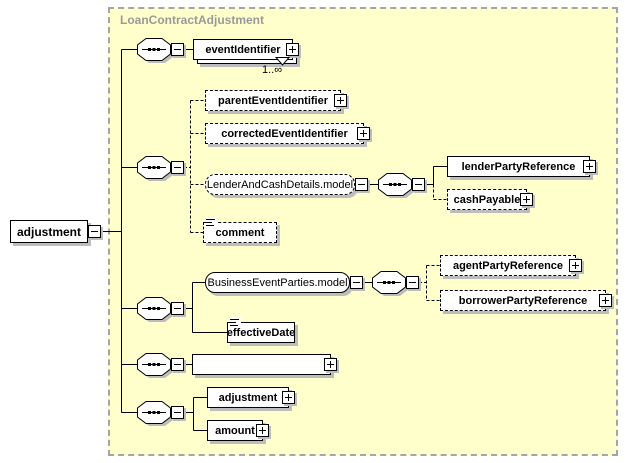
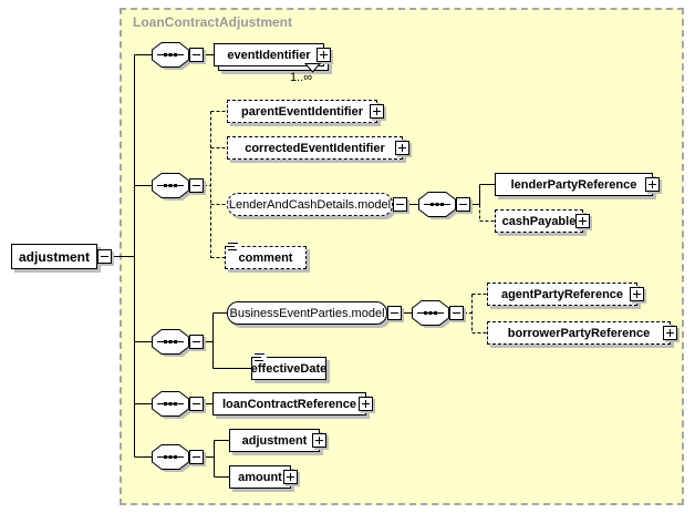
  LoanContractAdjustment
  adjustment
  eventIdentifier
  1..∞
  parentEventIdentifier
  correctedEventIdentifier
  LenderAndCashDetails.model
  lenderPartyReference
  cashPayable
  comment
  BusinessEventParties.model
  agentPartyReference
  borrowerPartyReference
  effectiveDate
+ loanContractReference
  adjustment
  amount
